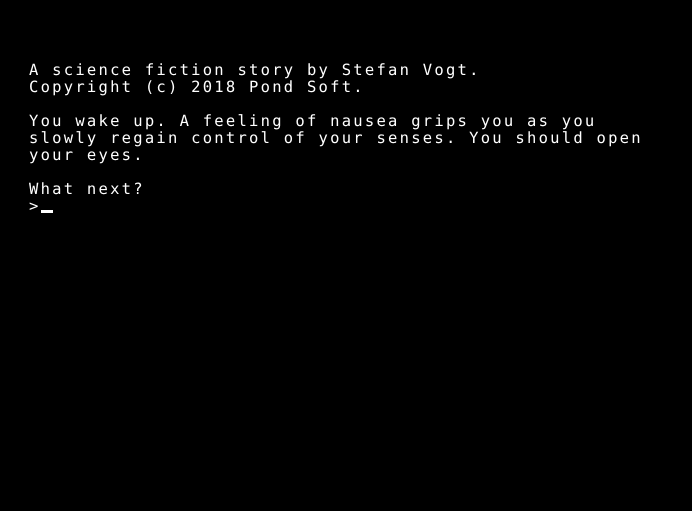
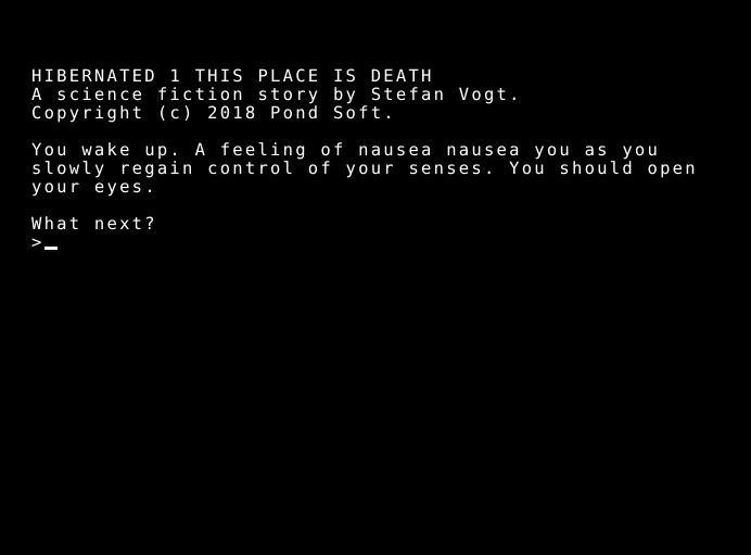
+ HIBERNATED 1 THIS PLACE IS DEATH
  A science fiction story by Stefan Vogt.
  Copyright (c) 2018 Pond Soft.
- You wake up. A feeling of nausea grips you as you
+ You wake up. A feeling of nausea nausea you as you
  slowly regain control of your senses. You should open
  your eyes.
  What next?
  >
